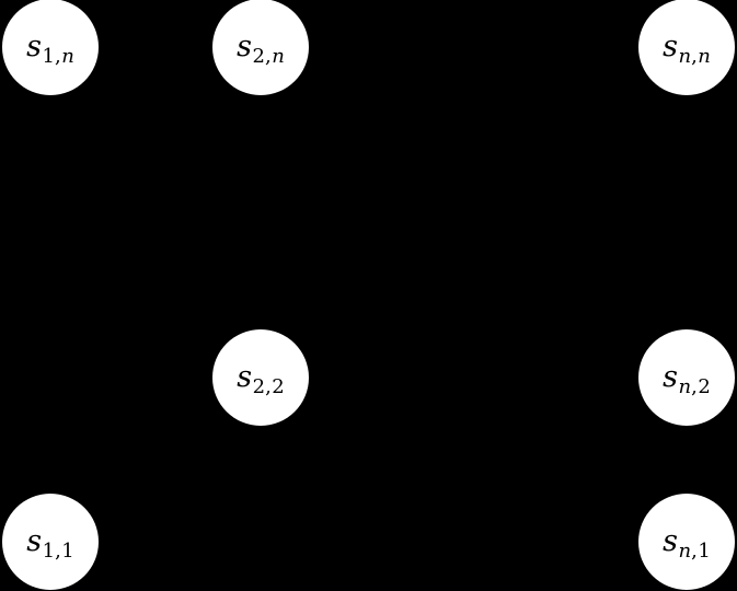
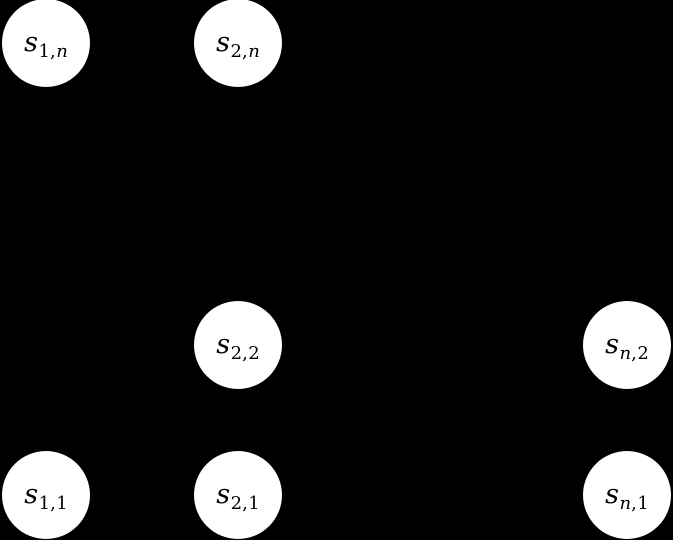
  s1,n
  s2,n
- sn,n
  s2,2
  sn,2
  s1,1
+ s2,1
  sn,1
